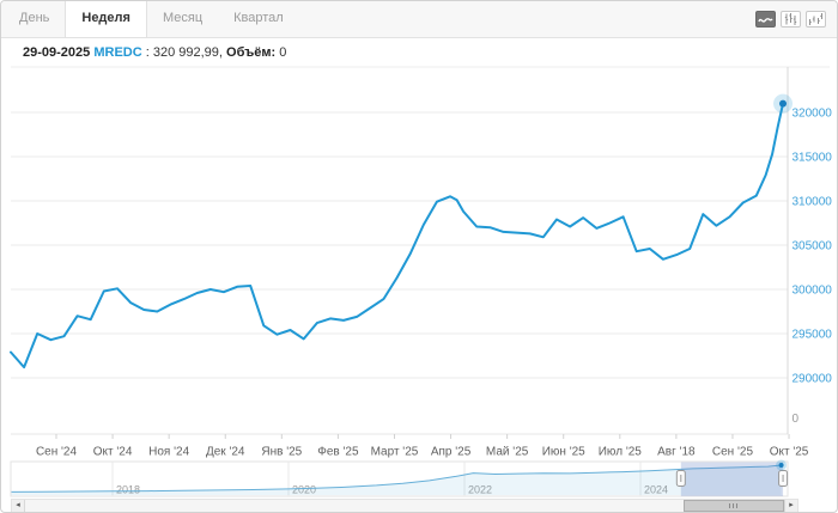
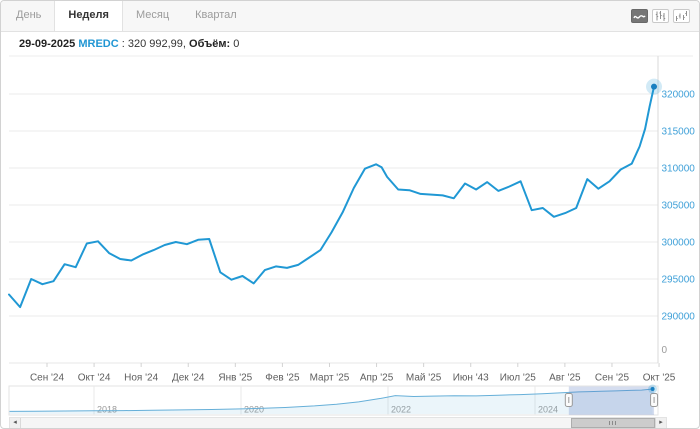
  День
  Неделя
  Месяц
  Квартал
  29-09-2025 MREDC : 320 992,99, Объём: 0
  290000
  295000
  300000
  305000
  310000
  315000
  320000
  0
  Сен '24
  Окт '24
  Ноя '24
  Дек '24
  Янв '25
  Фев '25
  Март '25
  Апр '25
  Май '25
- Июн '25
+ Июн '43
  Июл '25
- Авг '18
+ Авг '25
  Сен '25
  Окт '25
  2018
  2020
  2022
  2024
